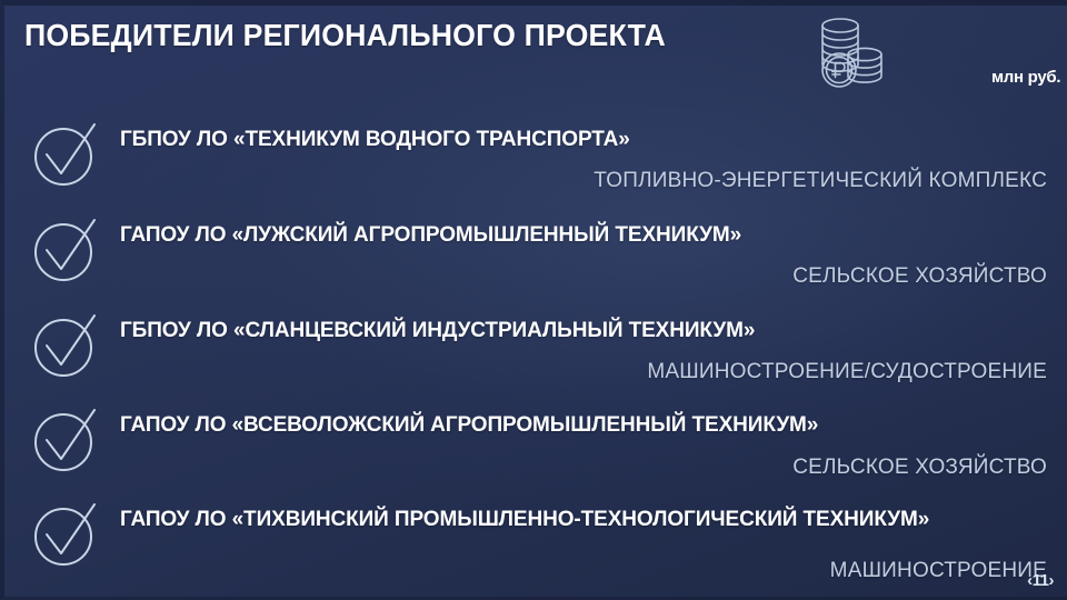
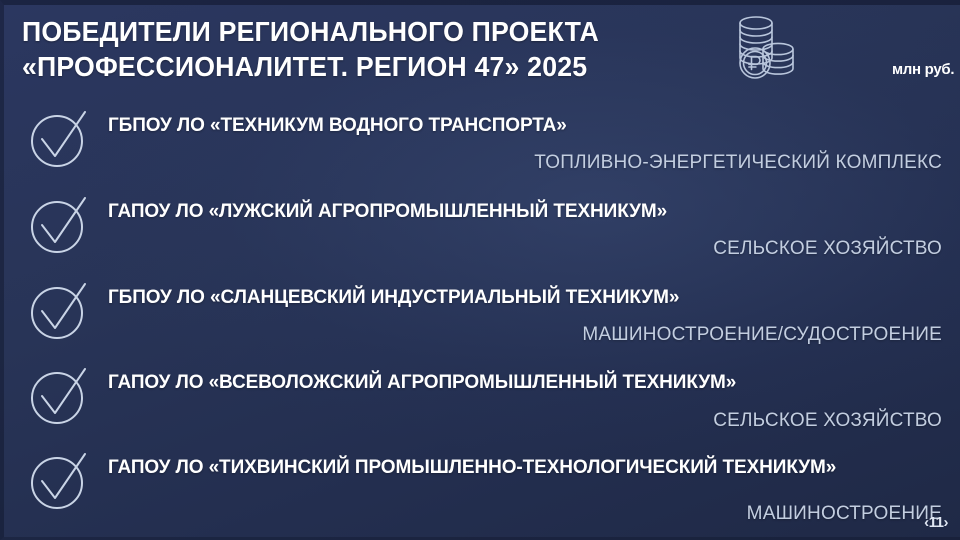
  ПОБЕДИТЕЛИ РЕГИОНАЛЬНОГО ПРОЕКТА
+ «ПРОФЕССИОНАЛИТЕТ. РЕГИОН 47» 2025
  млн руб.
  ГБПОУ ЛО «ТЕХНИКУМ ВОДНОГО ТРАНСПОРТА»
  ТОПЛИВНО-ЭНЕРГЕТИЧЕСКИЙ КОМПЛЕКС
  ГАПОУ ЛО «ЛУЖСКИЙ АГРОПРОМЫШЛЕННЫЙ ТЕХНИКУМ»
  СЕЛЬСКОЕ ХОЗЯЙСТВО
  ГБПОУ ЛО «СЛАНЦЕВСКИЙ ИНДУСТРИАЛЬНЫЙ ТЕХНИКУМ»
  МАШИНОСТРОЕНИЕ/СУДОСТРОЕНИЕ
  ГАПОУ ЛО «ВСЕВОЛОЖСКИЙ АГРОПРОМЫШЛЕННЫЙ ТЕХНИКУМ»
  СЕЛЬСКОЕ ХОЗЯЙСТВО
  ГАПОУ ЛО «ТИХВИНСКИЙ ПРОМЫШЛЕННО-ТЕХНОЛОГИЧЕСКИЙ ТЕХНИКУМ»
  МАШИНОСТРОЕНИЕ
  ‹11›
